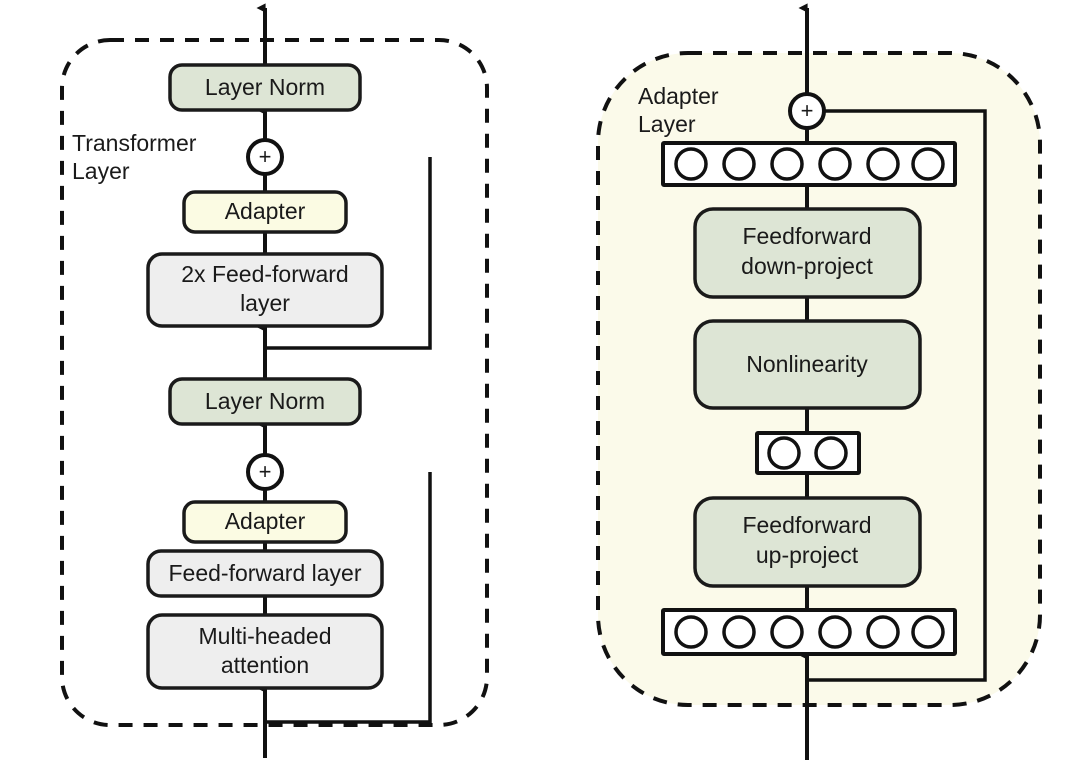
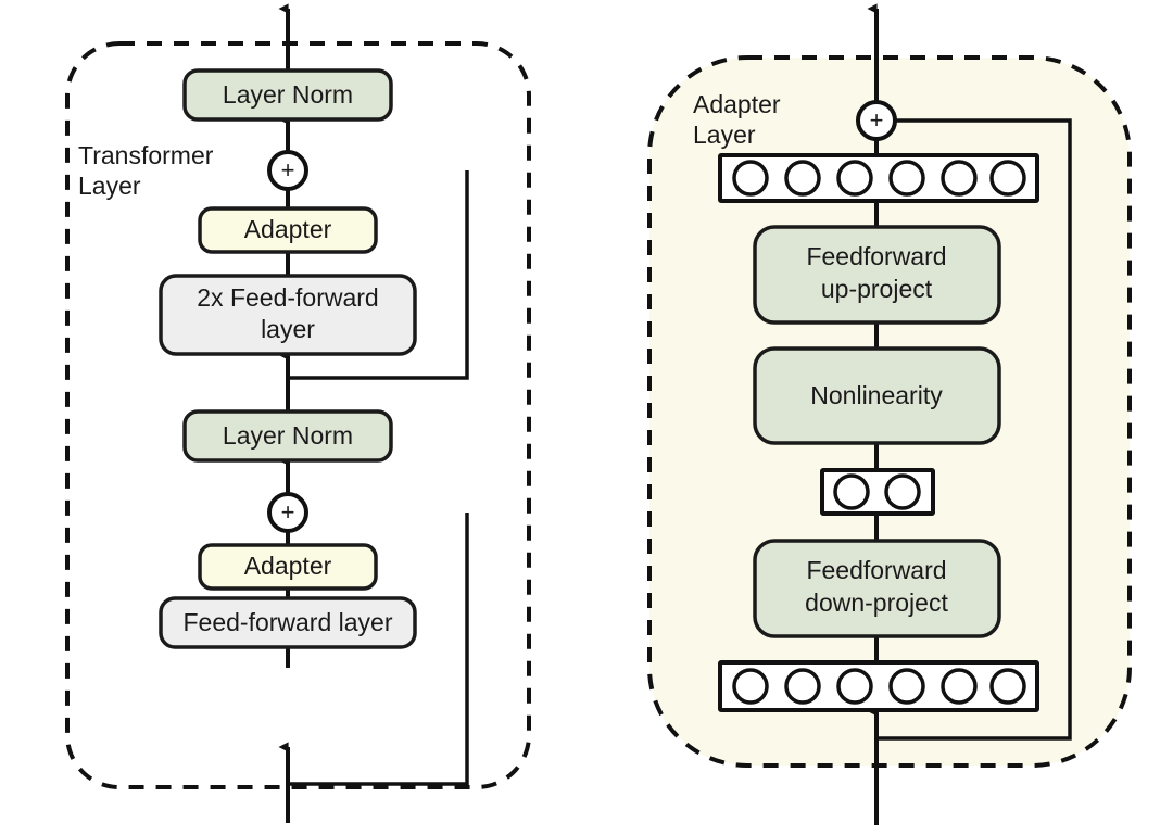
  Layer Norm
  Transformer
  Layer
  +
  Adapter
  2x Feed-forward
  layer
  Layer Norm
  +
  Adapter
  Feed-forward layer
- Multi-headed
- attention
  Adapter
  Layer
  +
  Feedforward
- down-project
+ up-project
  Nonlinearity
  Feedforward
- up-project
+ down-project
